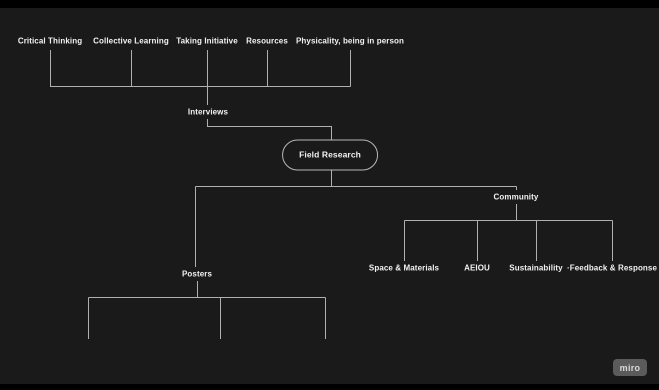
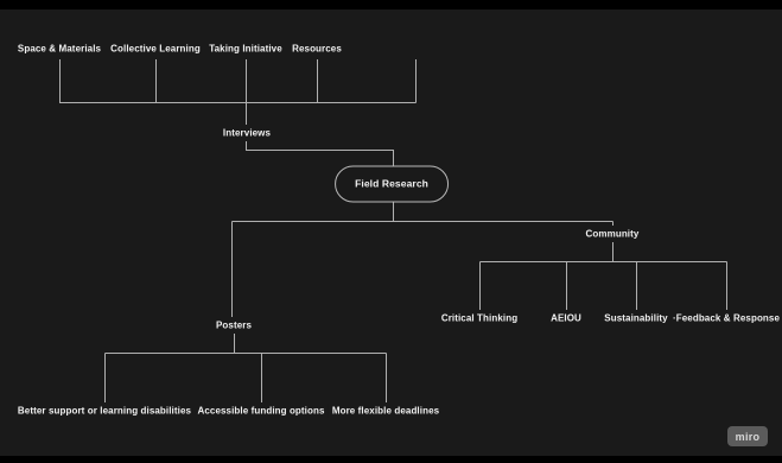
- Critical Thinking
+ Space & Materials
  Collective Learning
  Taking Initiative
  Resources
- Physicality, being in person
  Interviews
  Field Research
  Community
- Space & Materials
+ Critical Thinking
  AEIOU
  Sustainability
  ·Feedback & Response
  Posters
+ Better support or learning disabilities
+ Accessible funding options
+ More flexible deadlines
  miro
